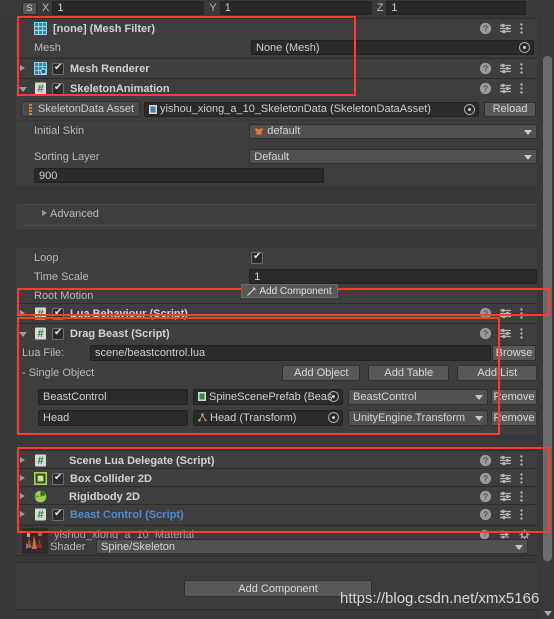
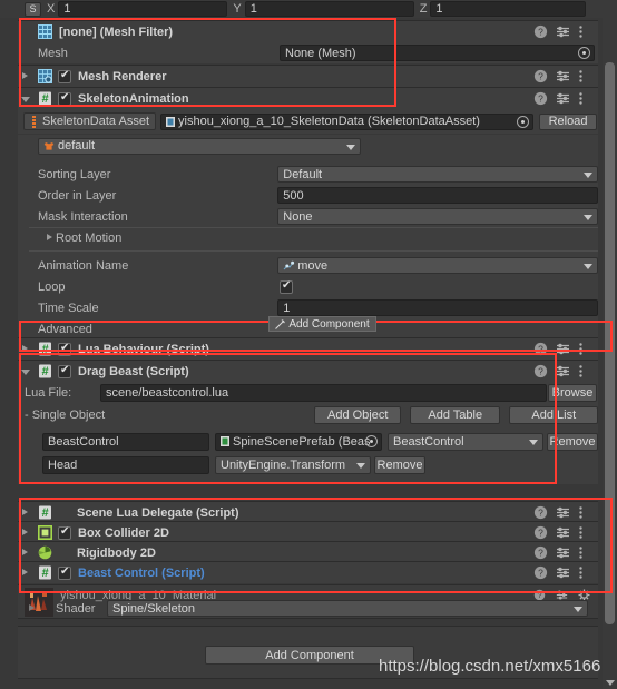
  S
  X
  1
  Y
  1
  Z
  1
  [none] (Mesh Filter)
  ?
  Mesh
  None (Mesh)
  Mesh Renderer
  ?
  #
  SkeletonAnimation
  ?
  SkeletonData Asset
  yishou_xiong_a_10_SkeletonData (SkeletonDataAsset)
  Reload
- Initial Skin
  default
  Sorting Layer
  Default
+ Order in Layer
- 900
+ 500
+ Mask Interaction
+ None
- Advanced
+ Root Motion
+ Animation Name
+ move
  Loop
  Time Scale
  1
- Root Motion
+ Advanced
  Add Component
  #
  Lua Behaviour (Script)
  ?
  #
  Drag Beast (Script)
  ?
  Lua File:
  scene/beastcontrol.lua
  Browse
  - Single Object
  Add Object
  Add Table
  Add List
  BeastControl
  SpineScenePrefab (Bea
  BeastControl
  Remove
  Head
- Head (Transform)
  UnityEngine.Transform
  Remove
  #
  Scene Lua Delegate (Script)
  ?
  Box Collider 2D
  ?
  Rigidbody 2D
  ?
  #
  Beast Control (Script)
  ?
  yishou_xiong_a_10_Material
  ?
  Shader
  Spine/Skeleton
  Add Component
  https://blog.csdn.net/xmx5166
